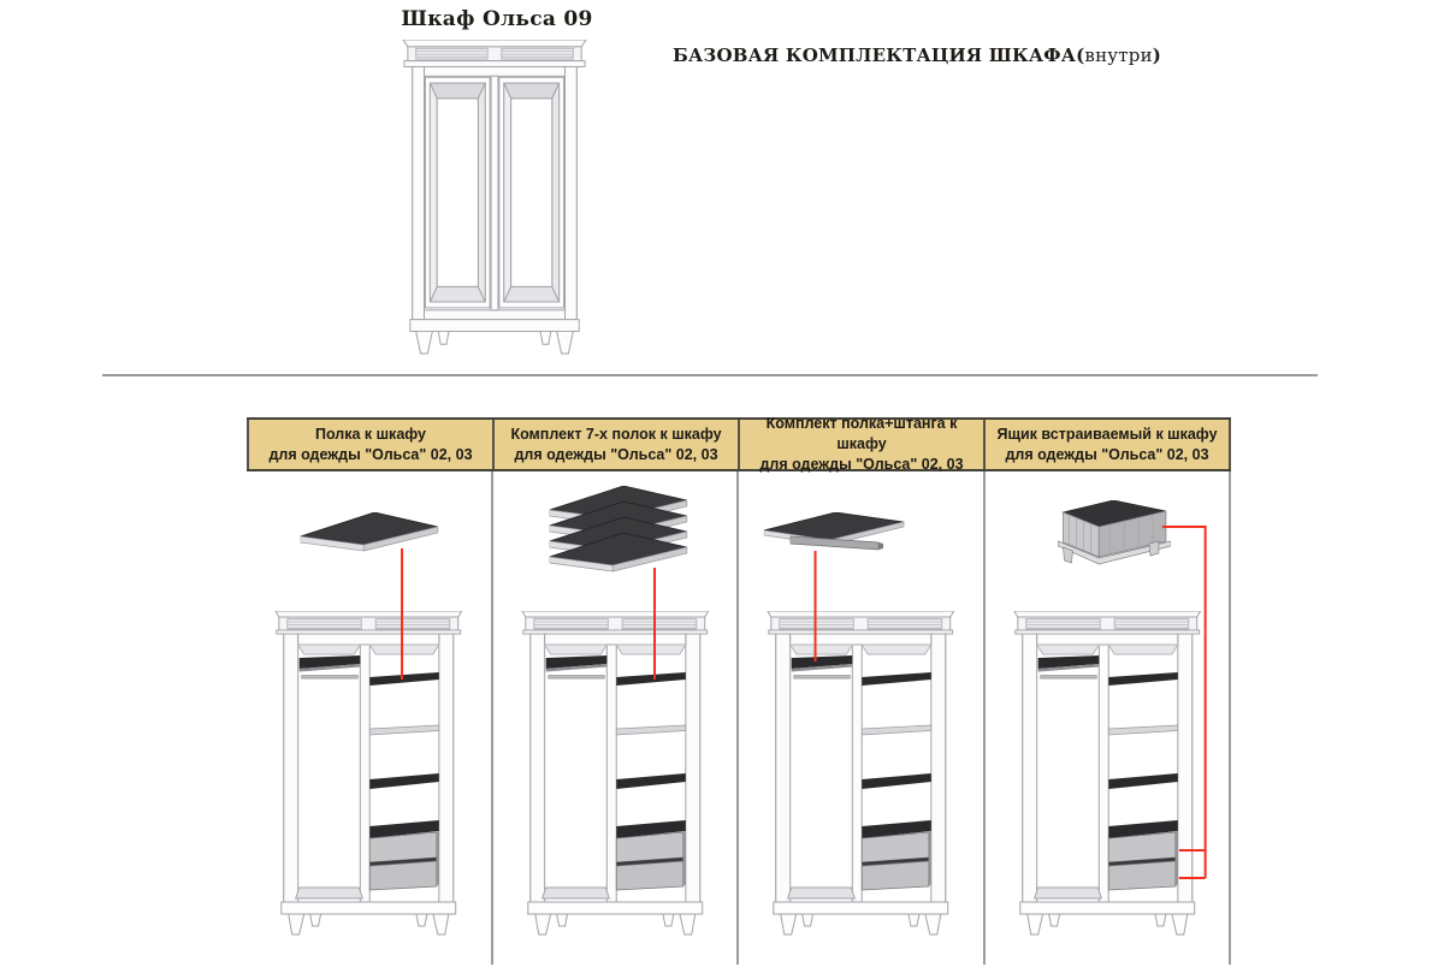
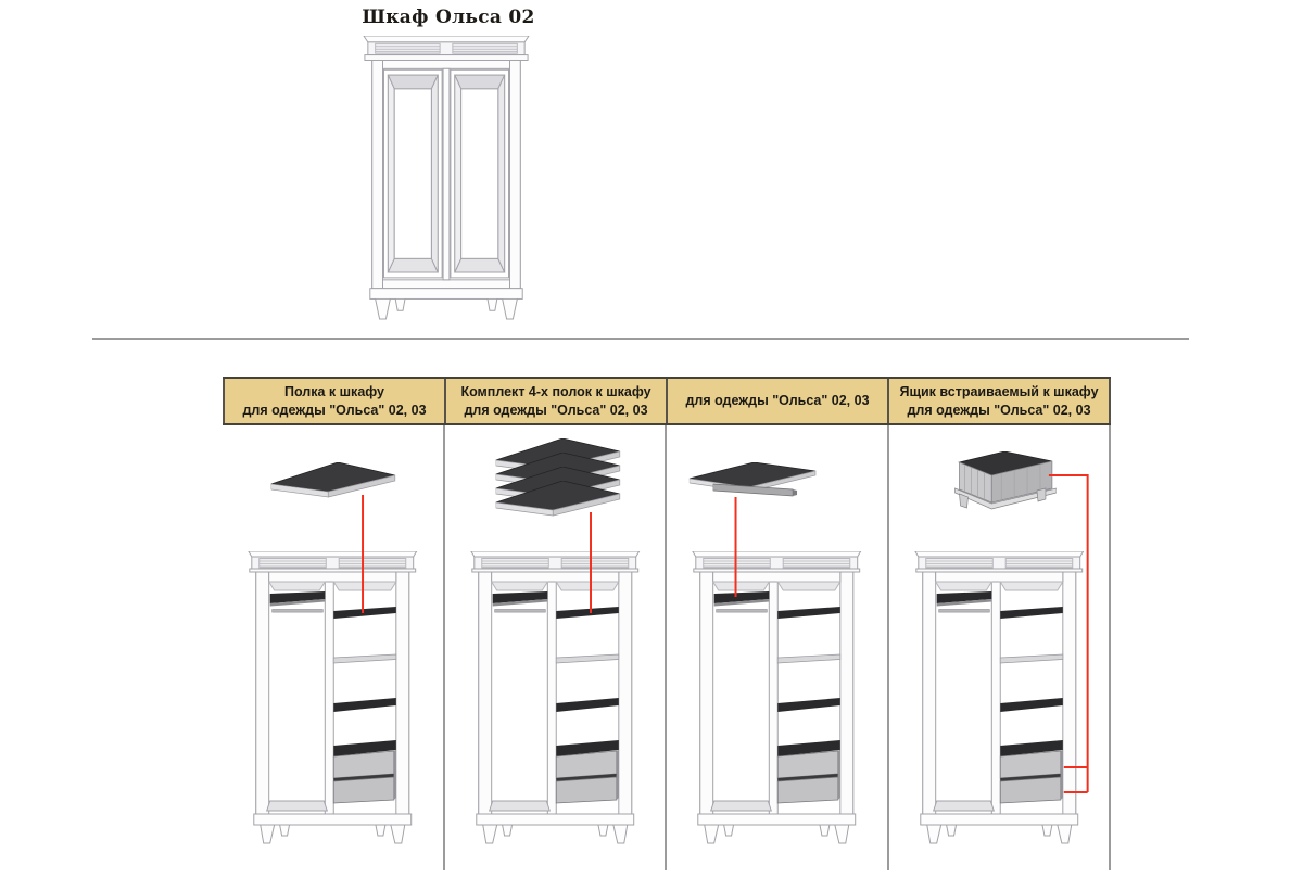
- Шкаф Ольса 09
+ Шкаф Ольса 02
- БАЗОВАЯ КОМПЛЕКТАЦИЯ ШКАФА(внутри)
  Полка к шкафу
  для одежды "Ольса" 02, 03
- Комплект 7-х полок к шкафу
+ Комплект 4-х полок к шкафу
  для одежды "Ольса" 02, 03
- Комплект полка+штанга к шкафу
  для одежды "Ольса" 02, 03
  Ящик встраиваемый к шкафу
  для одежды "Ольса" 02, 03
